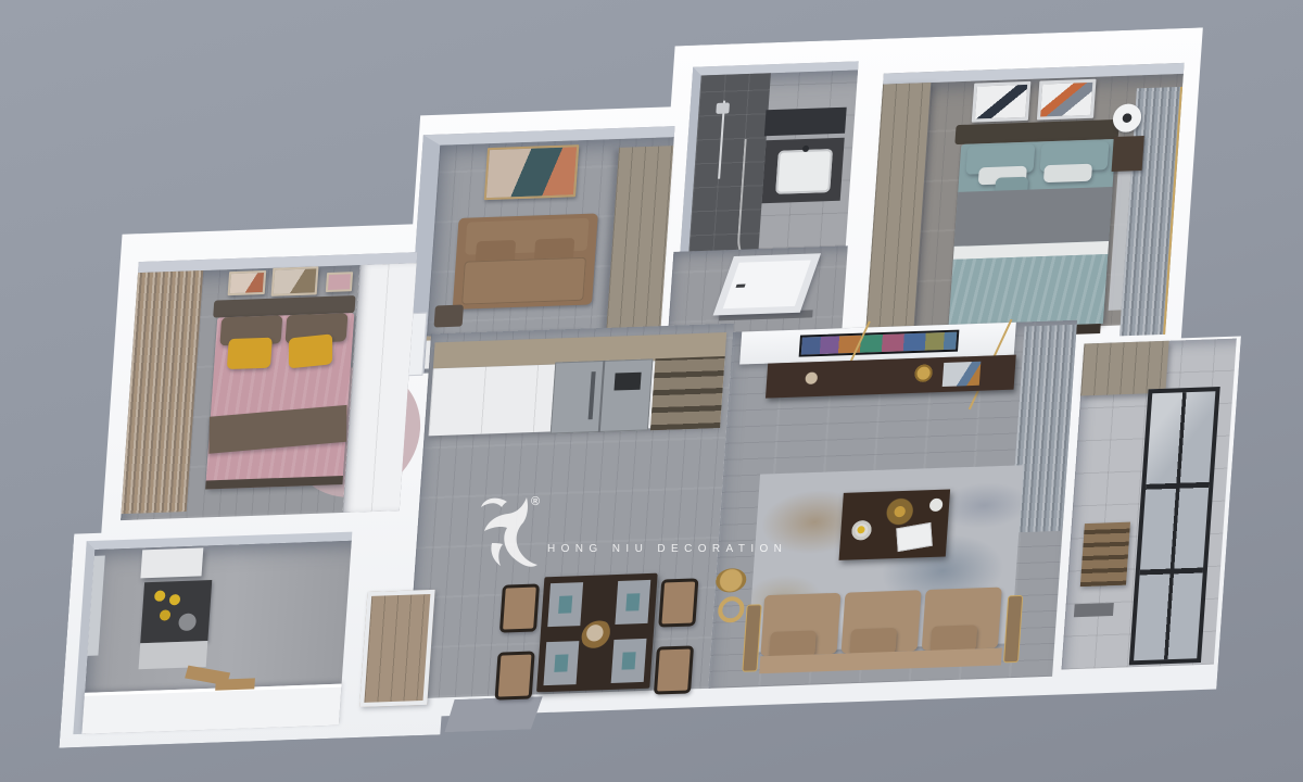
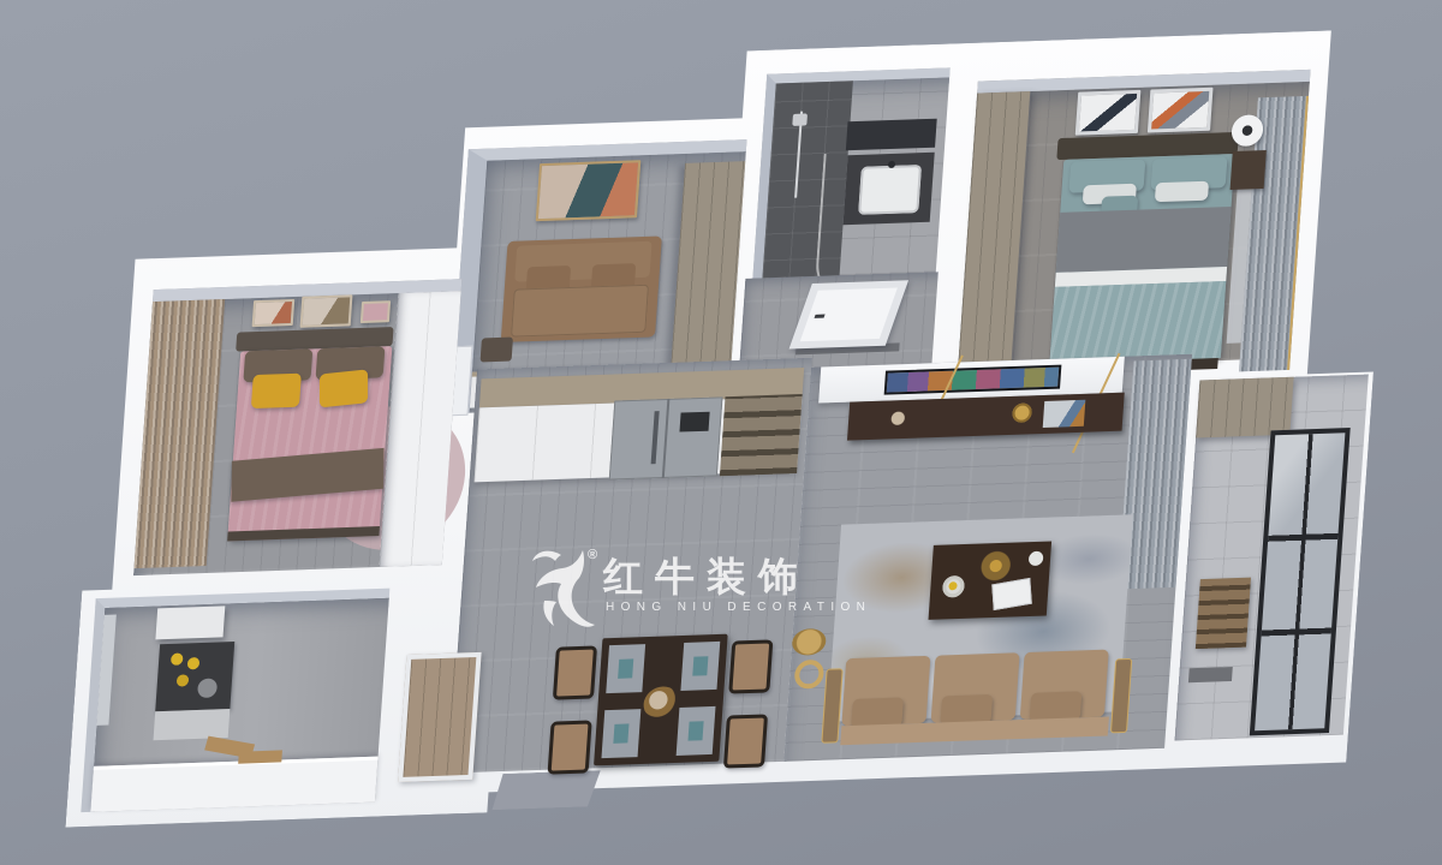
  ®
+ 红牛装饰
  HONG NIU DECORATION
